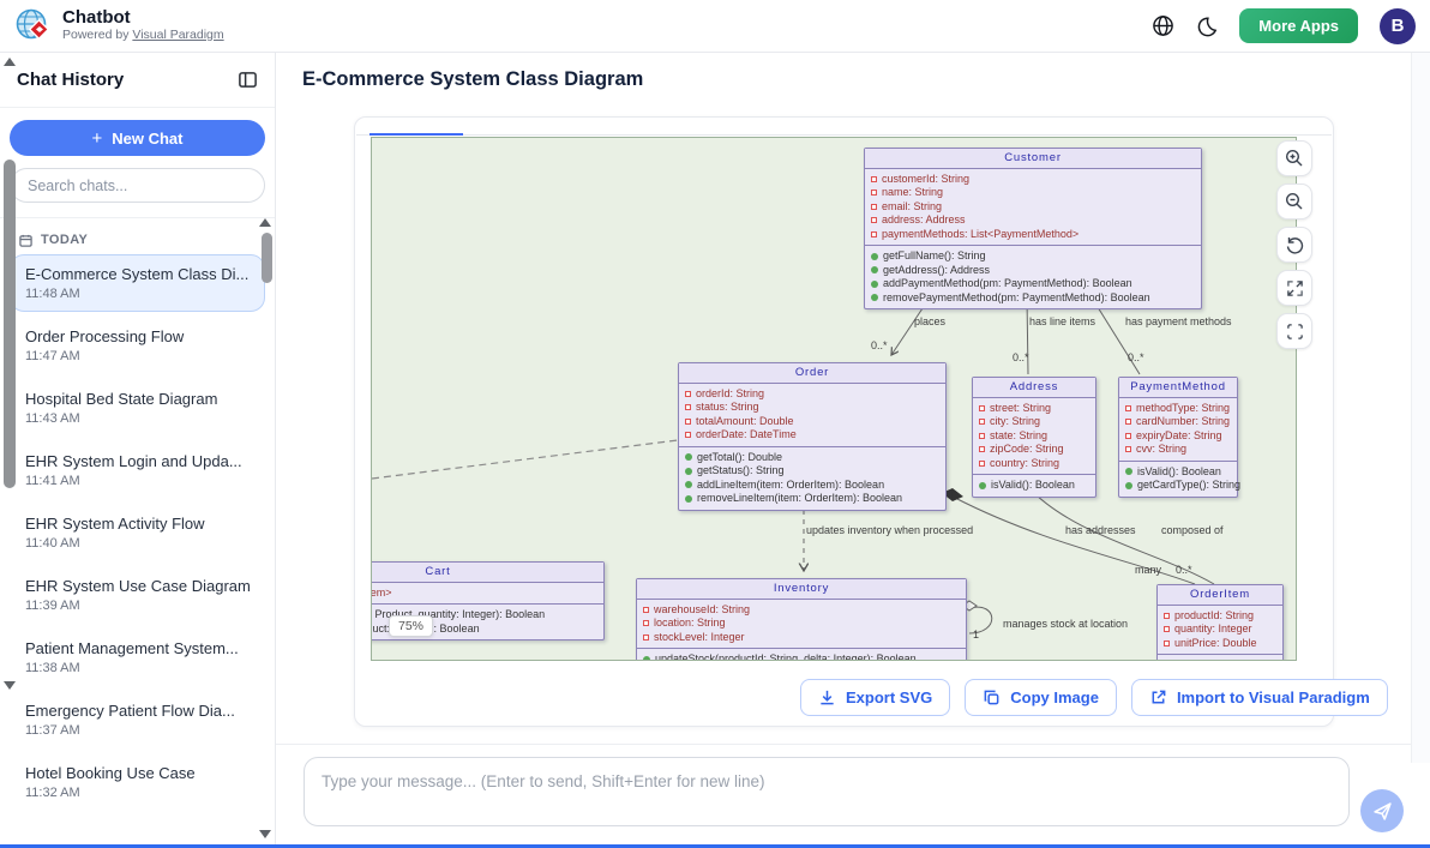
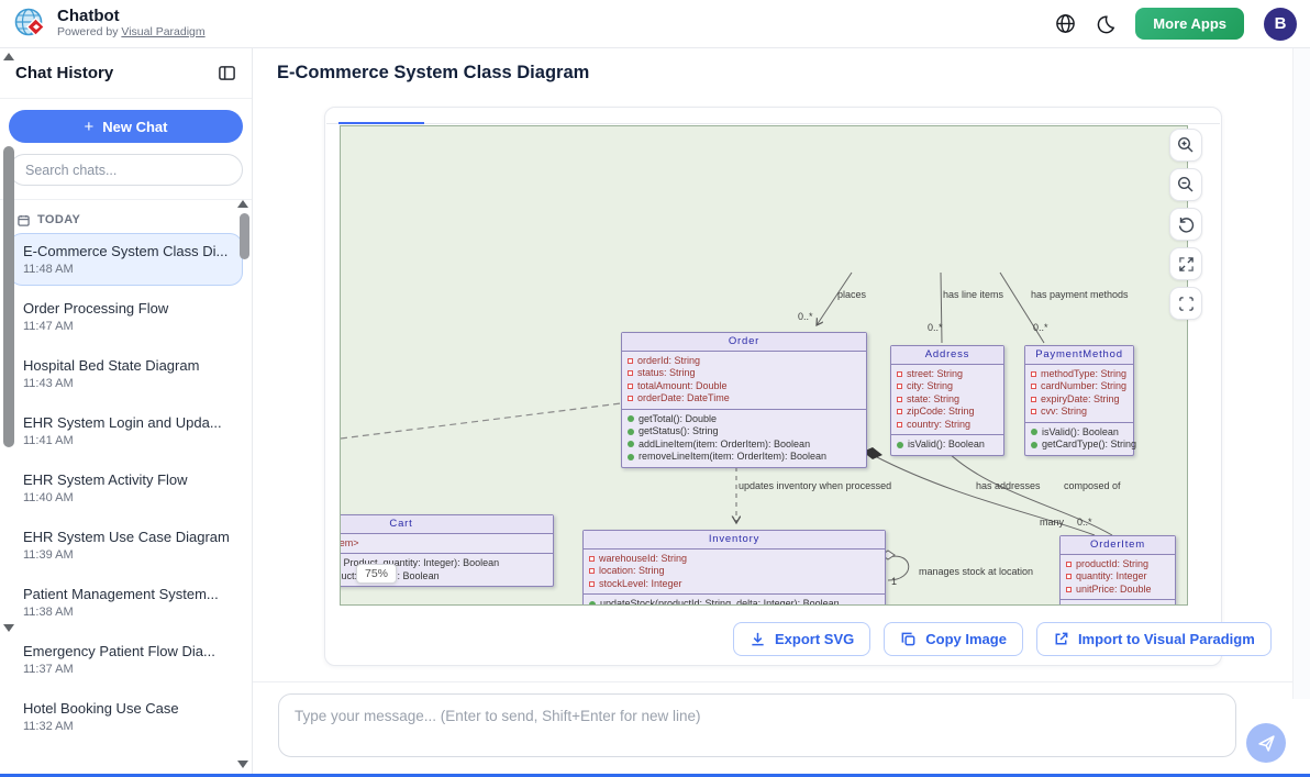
  Chatbot
  Powered by Visual Paradigm
  More Apps
  B
  Chat History
  +
  New Chat
  Search chats...
  TODAY
  E-Commerce System Class Di...
  11:48 AM
  Order Processing Flow
  11:47 AM
  Hospital Bed State Diagram
  11:43 AM
  EHR System Login and Upda...
  11:41 AM
  EHR System Activity Flow
  11:40 AM
  EHR System Use Case Diagram
  11:39 AM
  Patient Management System...
  11:38 AM
  Emergency Patient Flow Dia...
  11:37 AM
  Hotel Booking Use Case
  11:32 AM
  E-Commerce System Class Diagram
- Customer
- customerId: String
- name: String
- email: String
- address: Address
- paymentMethods: List<PaymentMethod>
- getFullName(): String
- getAddress(): Address
- addPaymentMethod(pm: PaymentMethod): Boolean
- removePaymentMethod(pm: PaymentMethod): Boolean
  Order
  orderId: String
  status: String
  totalAmount: Double
  orderDate: DateTime
  getTotal(): Double
  getStatus(): String
  addLineItem(item: OrderItem): Boolean
  removeLineItem(item: OrderItem): Boolean
  Address
  street: String
  city: String
  state: String
  zipCode: String
  country: String
  isValid(): Boolean
  PaymentMethod
  methodType: String
  cardNumber: String
  expiryDate: String
  cvv: String
  isValid(): Boolean
  getCardType(): String
  Cart
  Inventory
  warehouseId: String
  location: String
  stockLevel: Integer
  updateStock(productId: String, delta: Integer): Boolean
  OrderItem
  productId: String
  quantity: Integer
  unitPrice: Double
  places
  has line items
  has payment methods
  0..*
  0..*
  0..*
  updates inventory when processed
  has addresses
  composed of
  many
  0..*
  manages stock at location
  1
  75%
  Export SVG
  Copy Image
  Import to Visual Paradigm
  Type your message... (Enter to send, Shift+Enter for new line)
